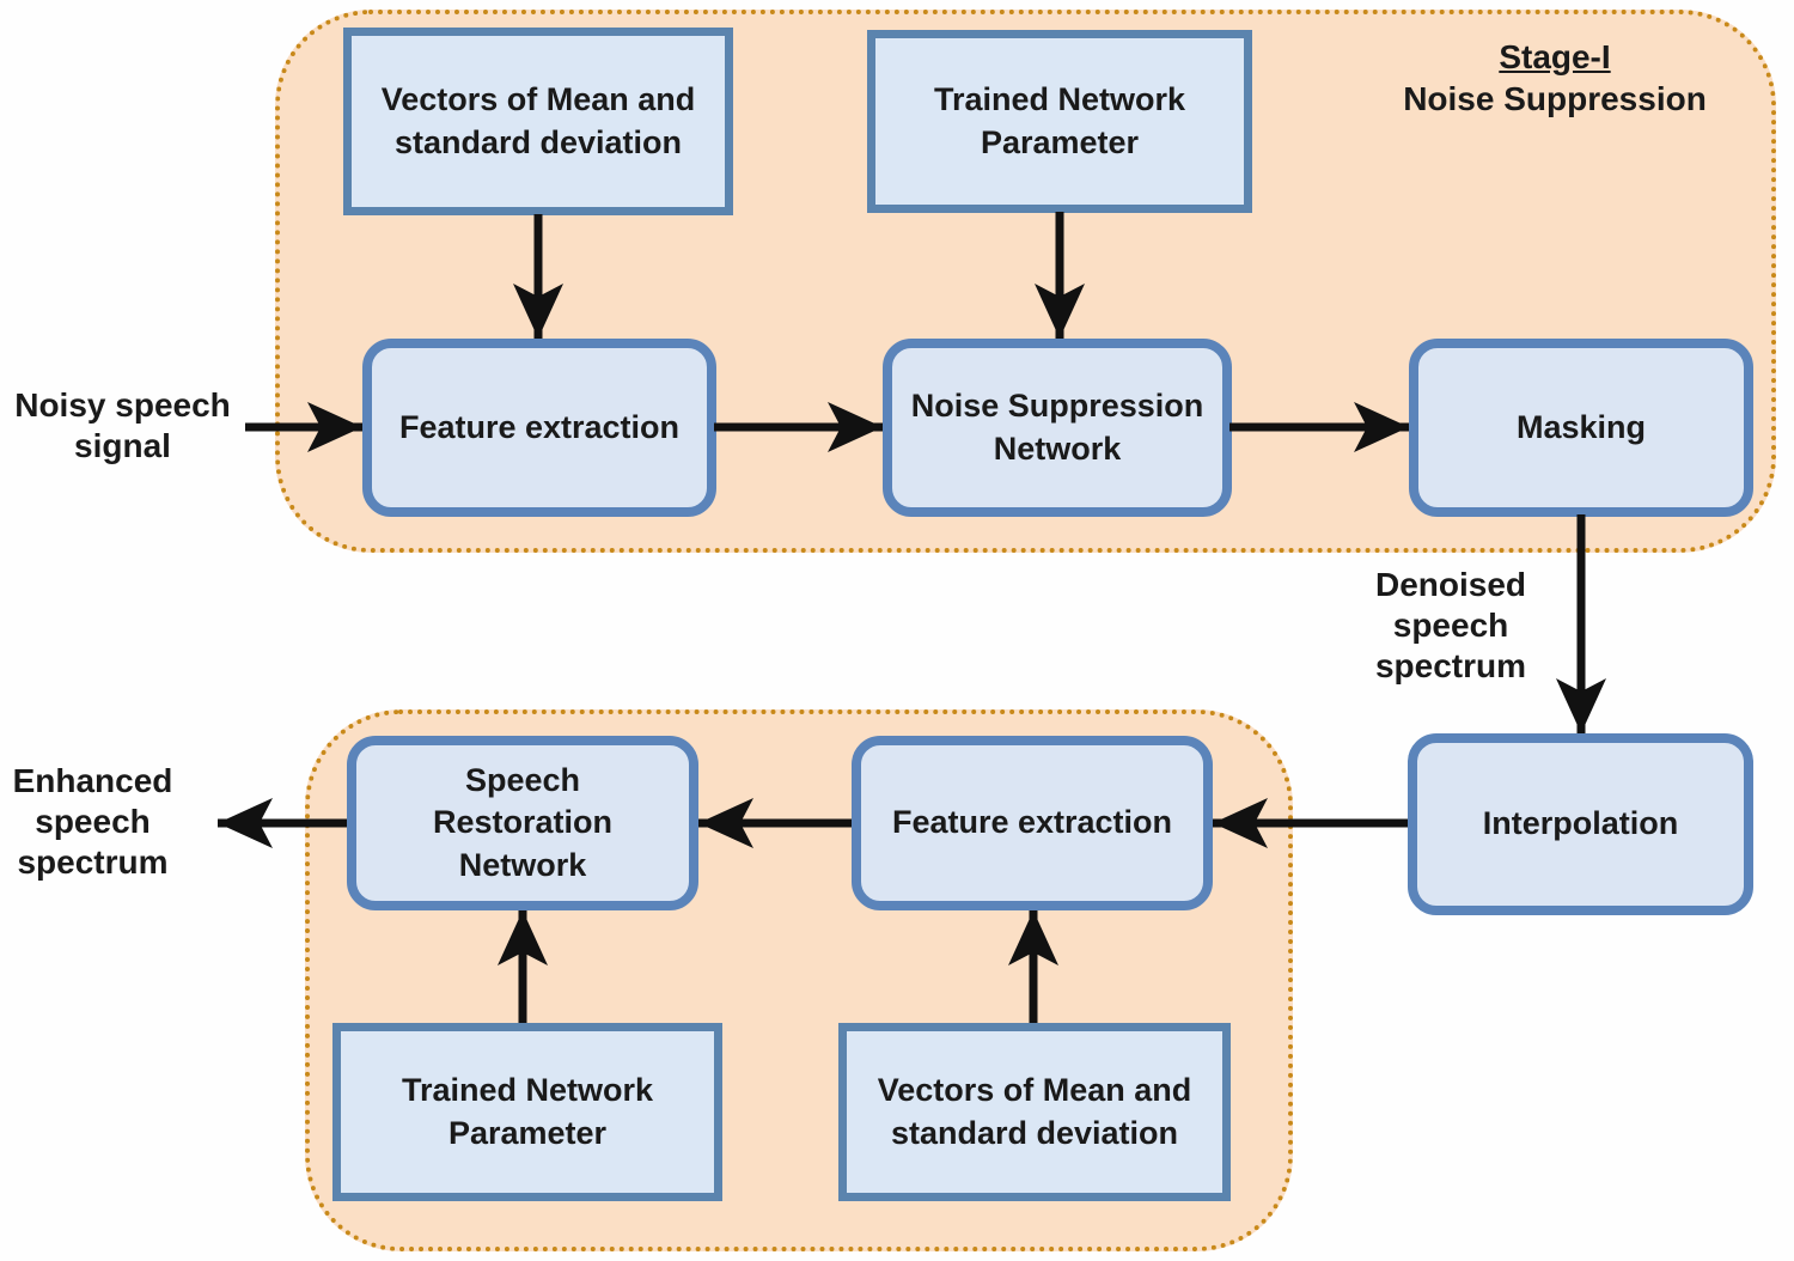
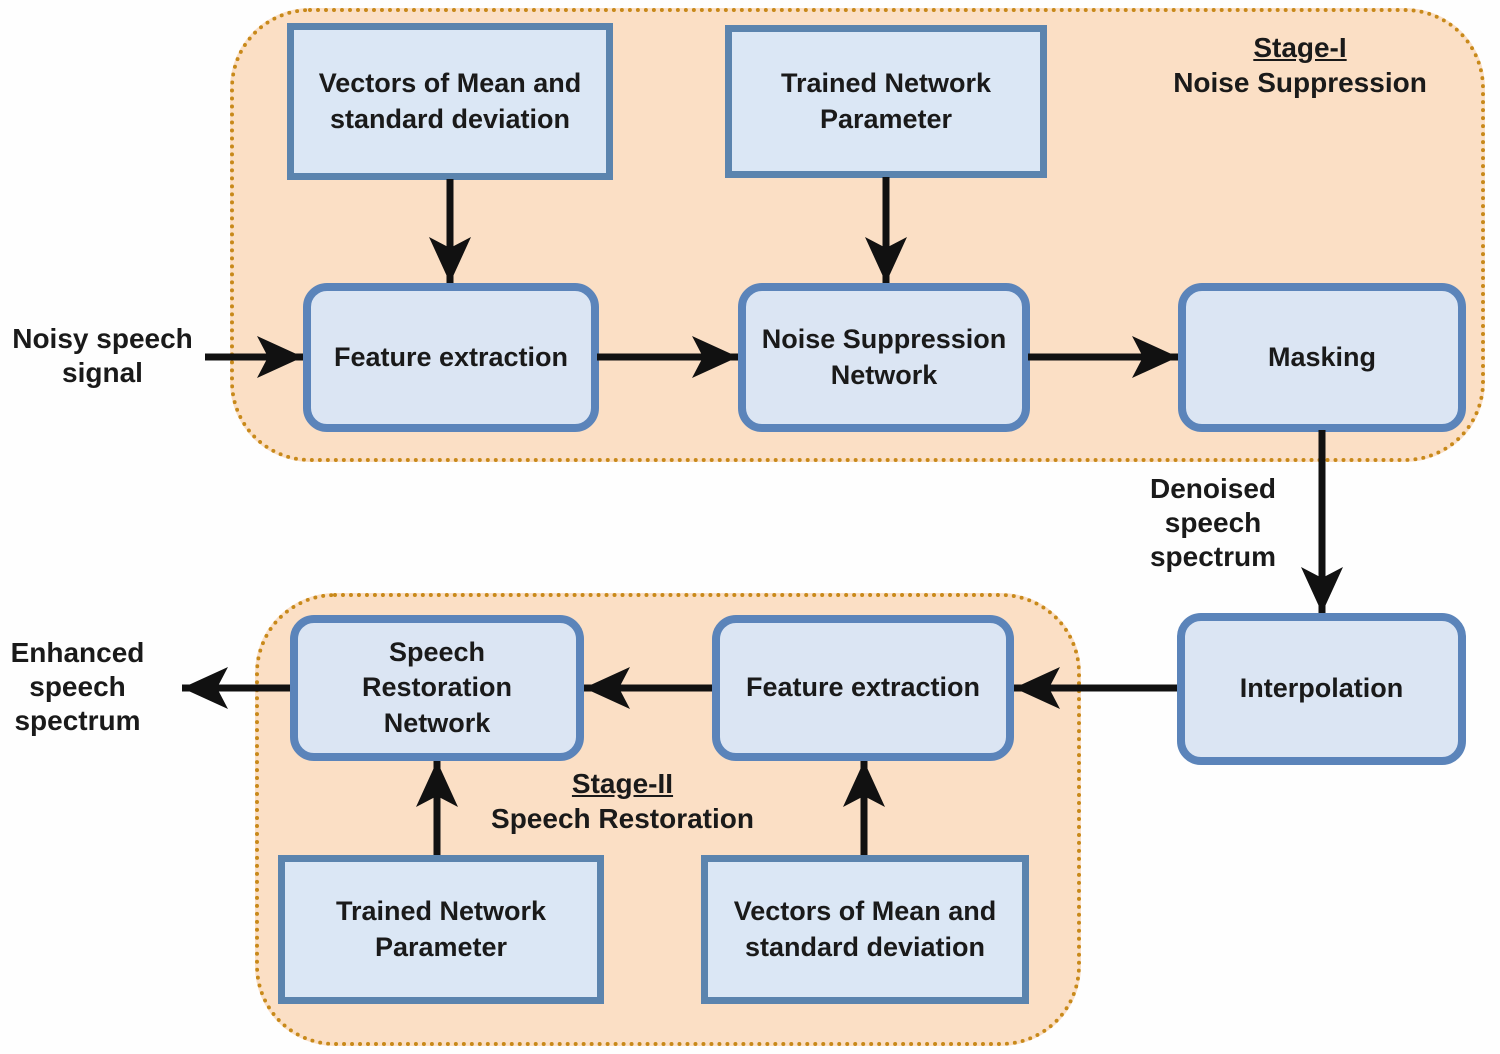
  Vectors of Mean and standard deviation
  Trained Network Parameter
  Feature extraction
  Noise Suppression Network
  Masking
  Stage-I
  Noise Suppression
  Interpolation
  Speech Restoration Network
  Feature extraction
  Trained Network Parameter
  Vectors of Mean and standard deviation
+ Stage-II
+ Speech Restoration
  Noisy speech signal
  Denoised speech spectrum
  Enhanced speech spectrum
